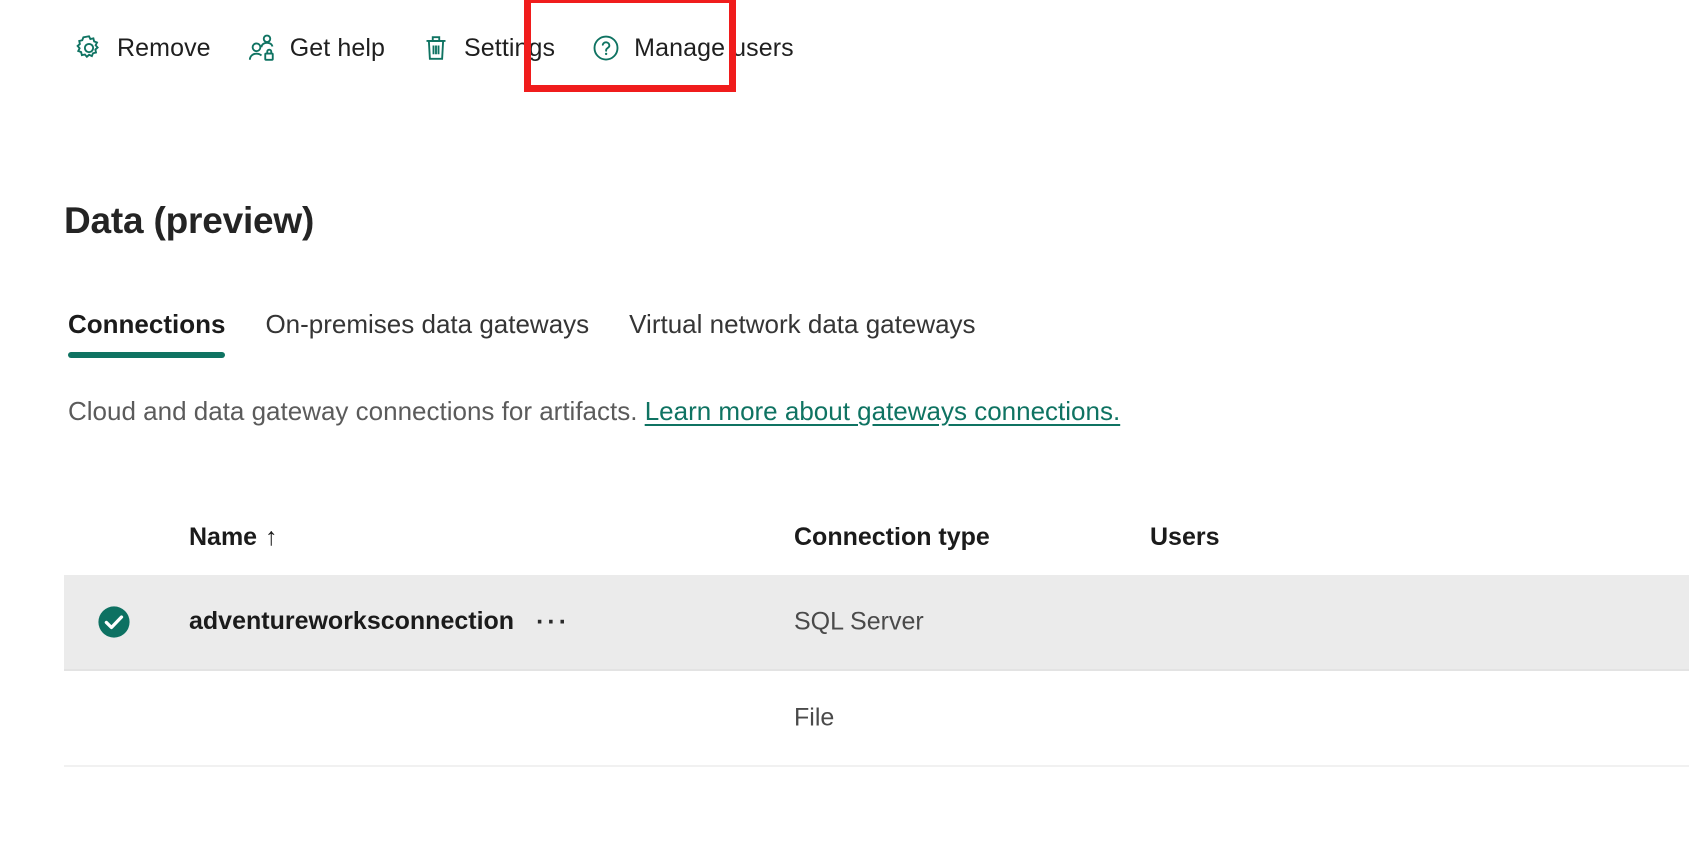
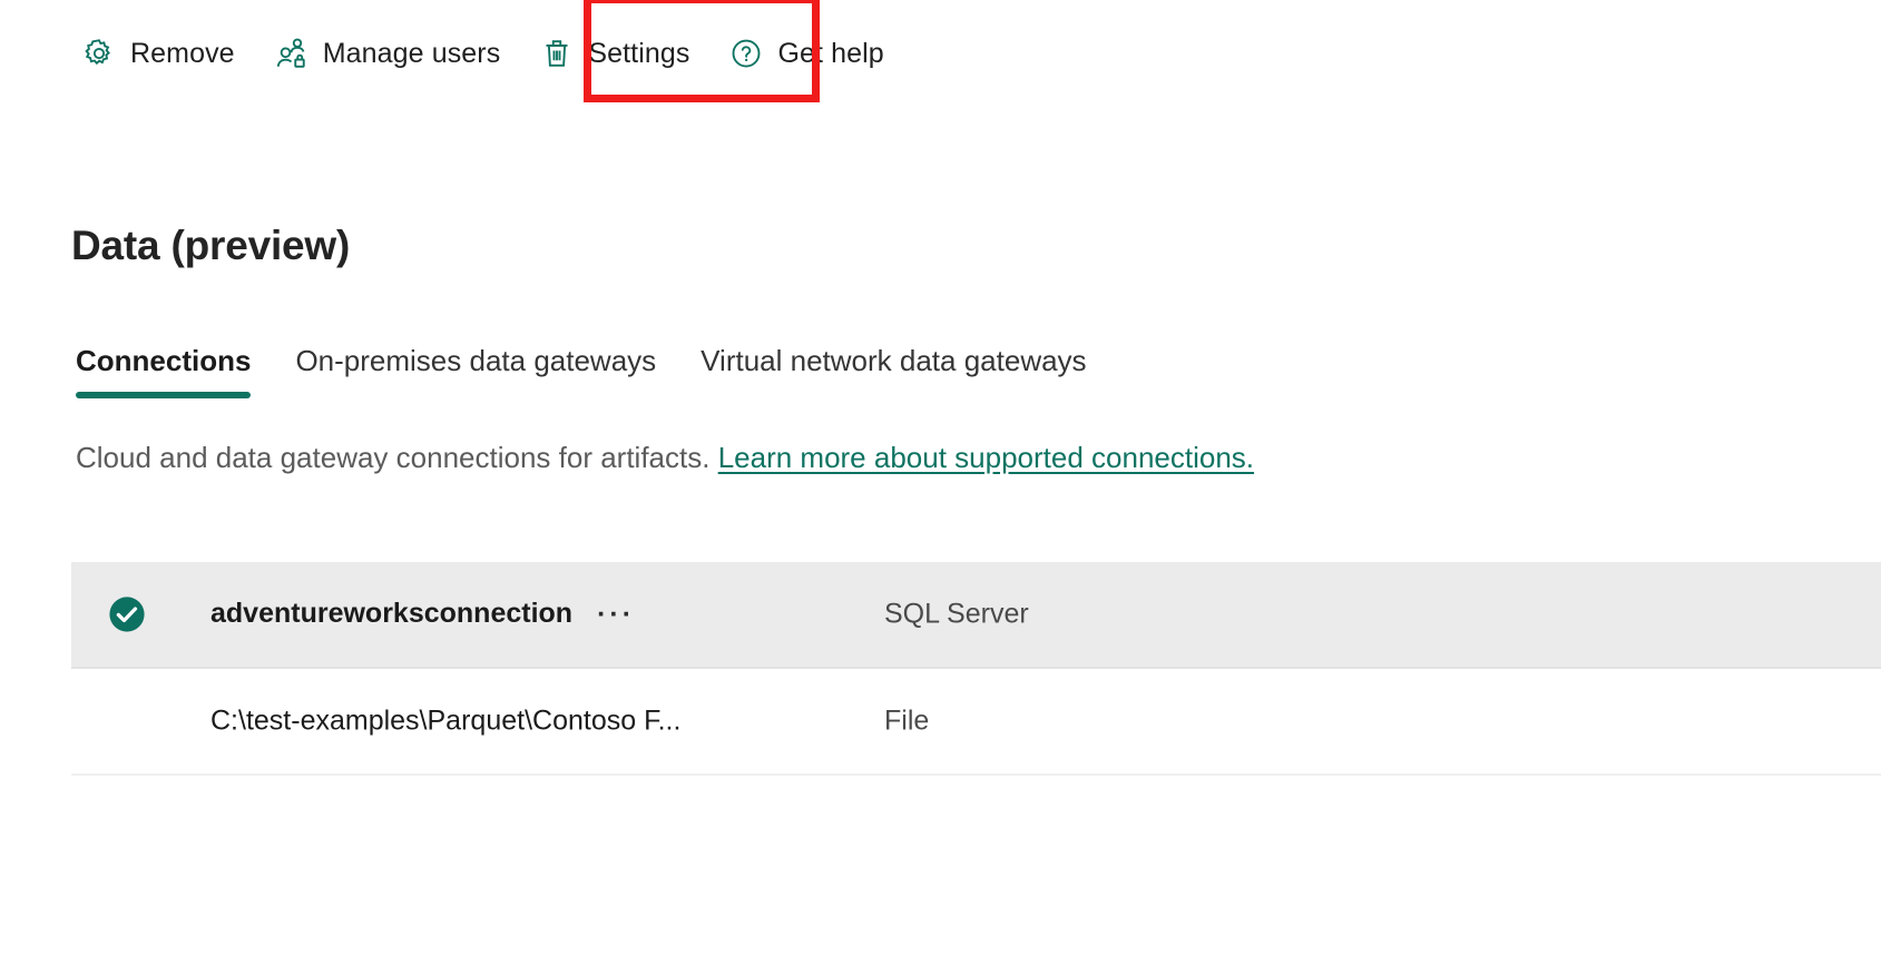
  Remove
- Get help
+ Manage users
  Settings
- Manage users
+ Get help
  Data (preview)
  Connections
  On-premises data gateways
  Virtual network data gateways
- Cloud and data gateway connections for artifacts. Learn more about gateways connections.
+ Cloud and data gateway connections for artifacts. Learn more about supported connections.
- Name ↑
- Connection type
- Users
  adventureworksconnection ···
  SQL Server
+ C:\test-examples\Parquet\Contoso F...
  File
